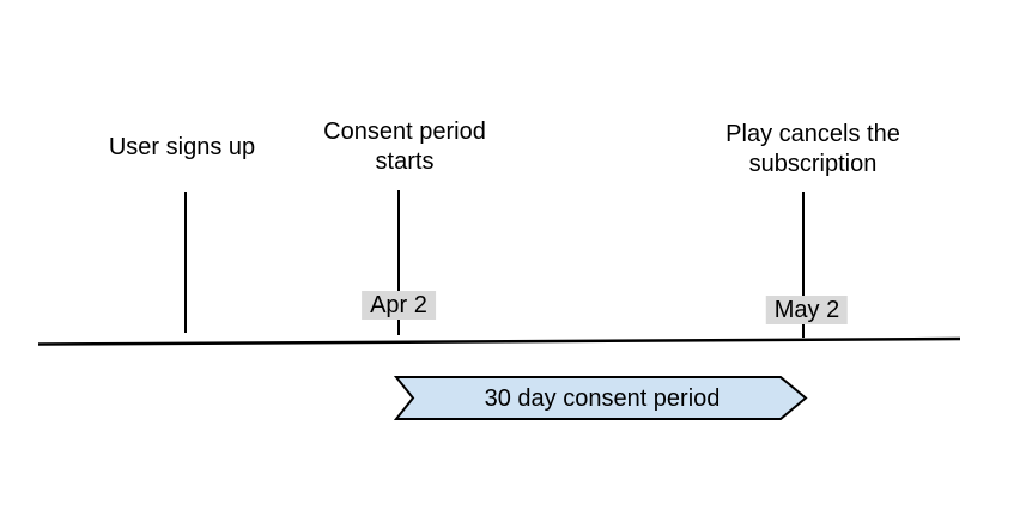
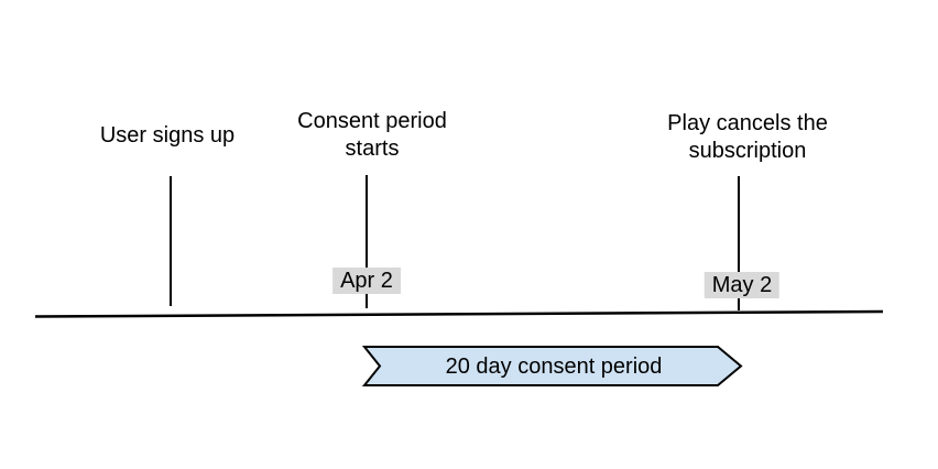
  User signs up
  Consent period
  starts
  Play cancels the
  subscription
  Apr 2
  May 2
- 30 day consent period
+ 20 day consent period
